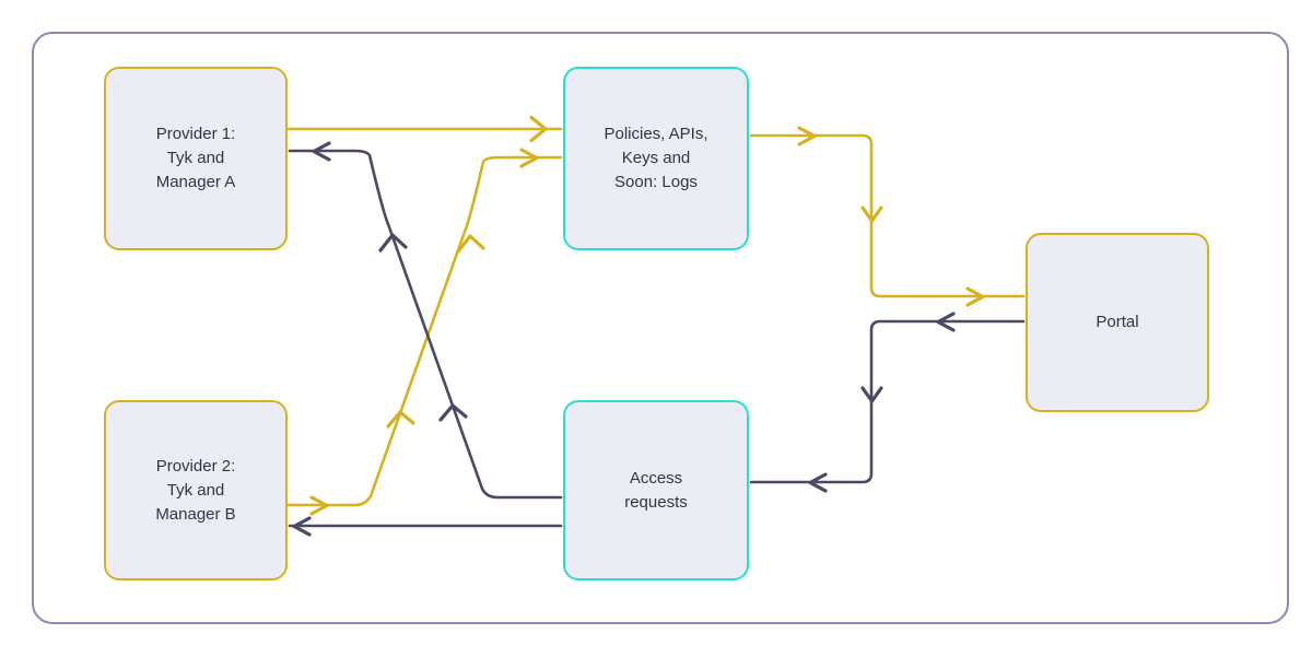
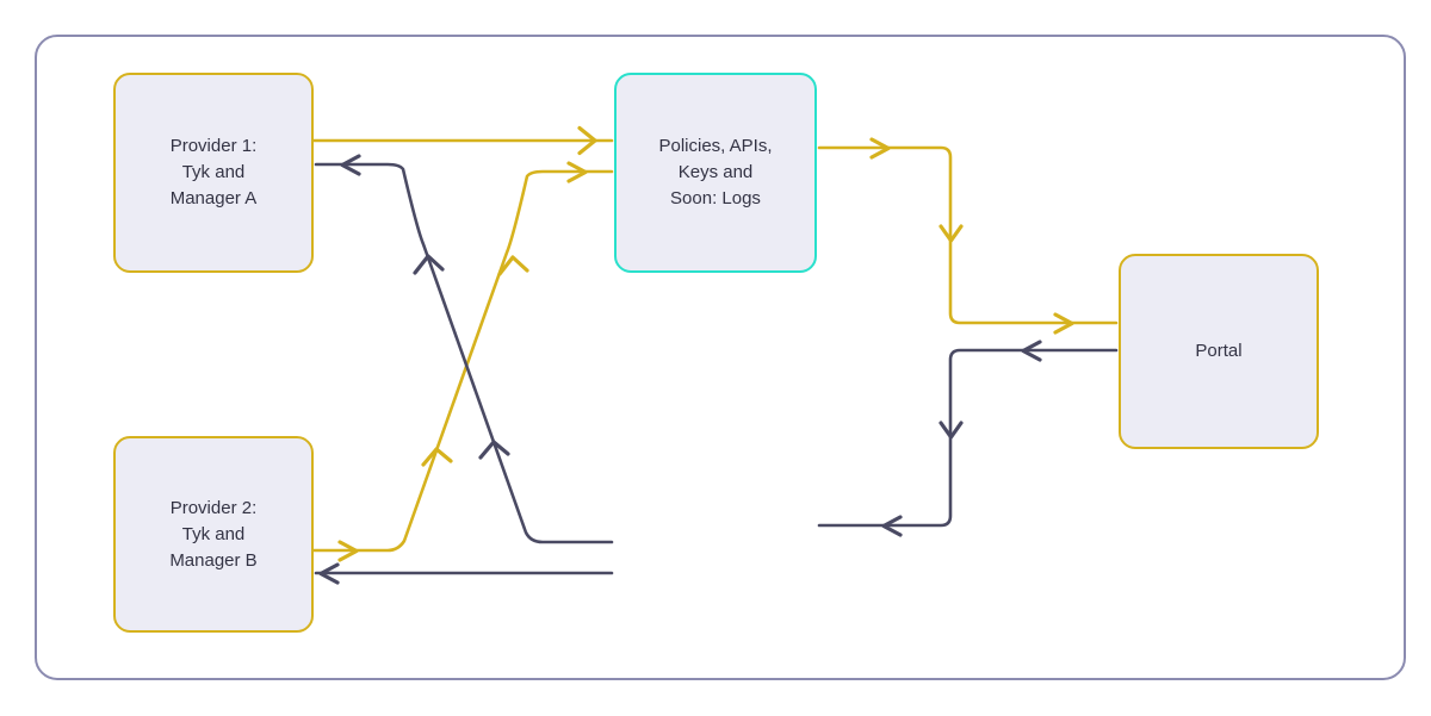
  Provider 1:
  Tyk and
  Manager A
  Policies, APIs,
  Keys and
  Soon: Logs
  Portal
  Provider 2:
  Tyk and
  Manager B
- Access
- requests
